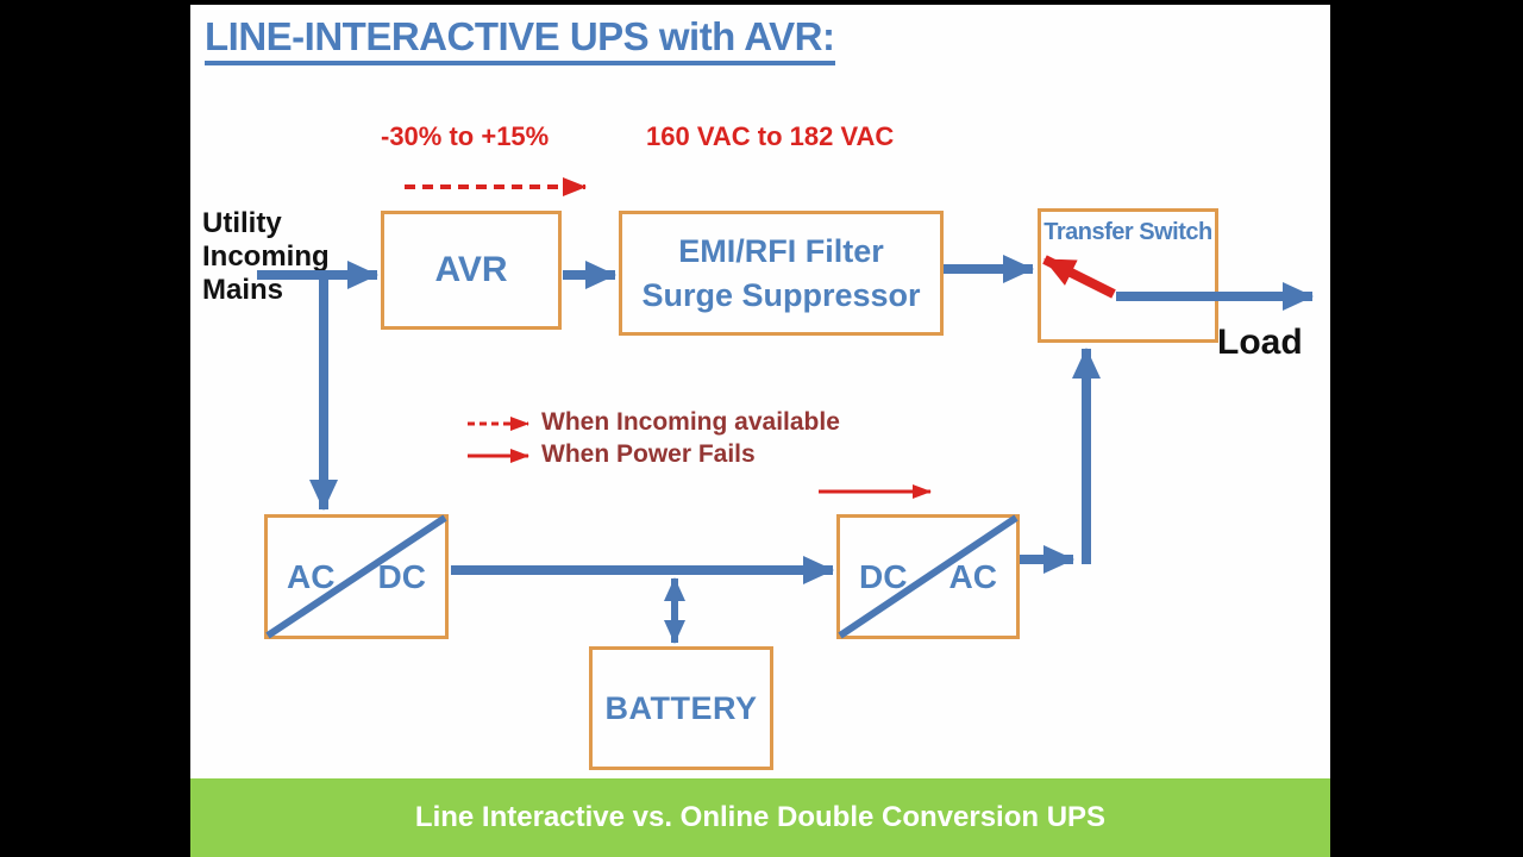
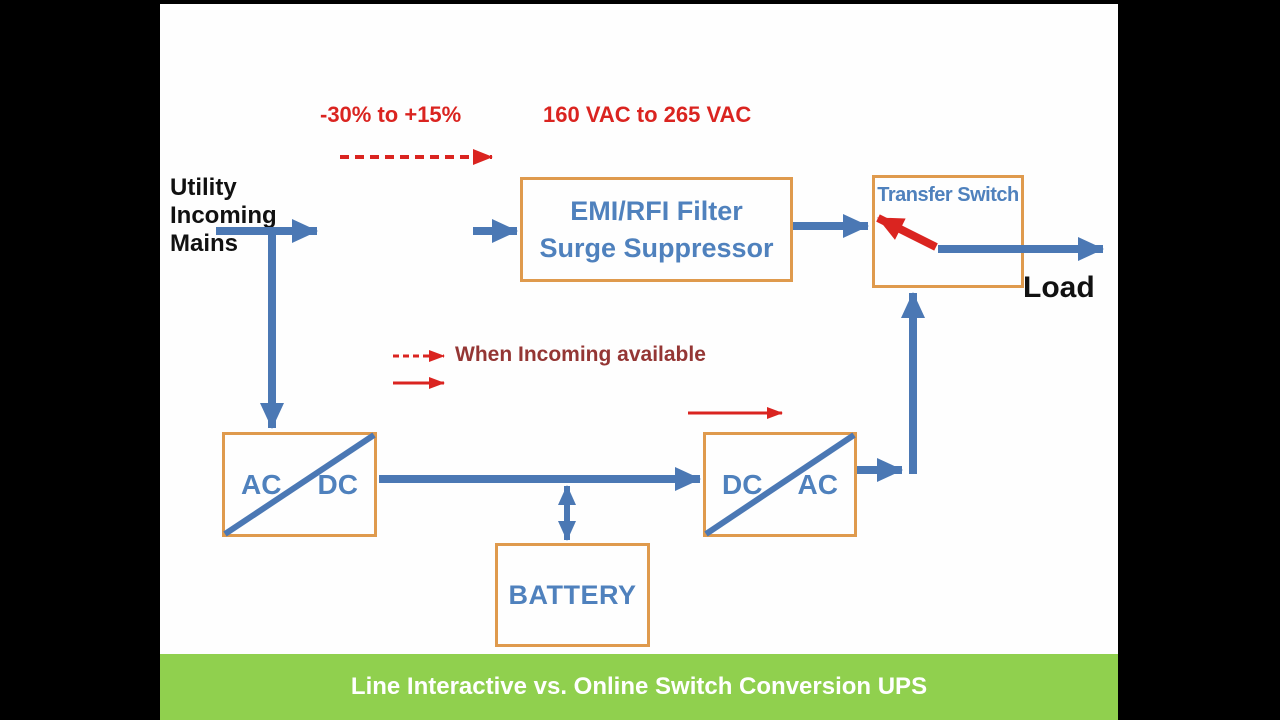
- LINE-INTERACTIVE UPS with AVR:
  -30% to +15%
- 160 VAC to 182 VAC
+ 160 VAC to 265 VAC
  Utility
  Incoming
  Mains
  Load
- AVR
  EMI/RFI Filter
  Surge Suppressor
  Transfer Switch
  AC
  DC
  DC
  AC
  BATTERY
  When Incoming available
- When Power Fails
- Line Interactive vs. Online Double Conversion UPS
+ Line Interactive vs. Online Switch Conversion UPS
